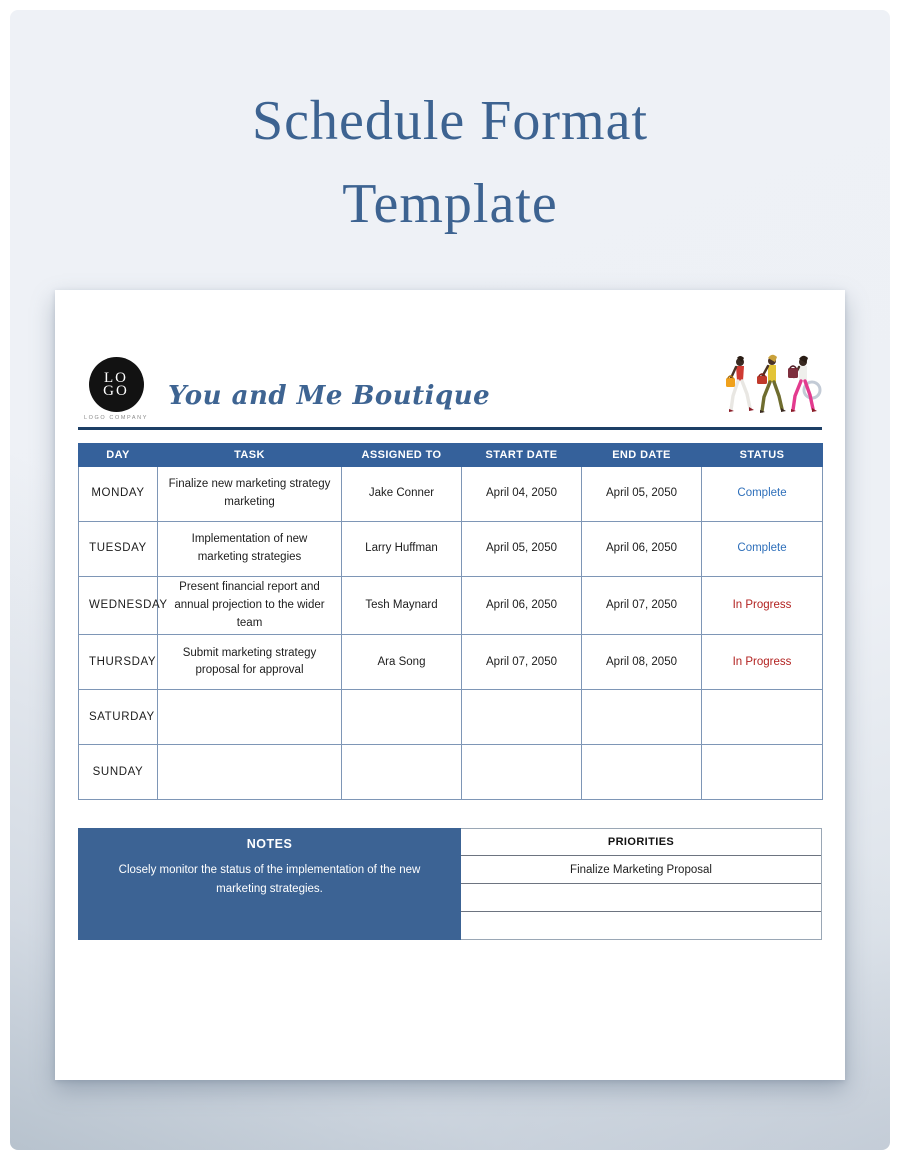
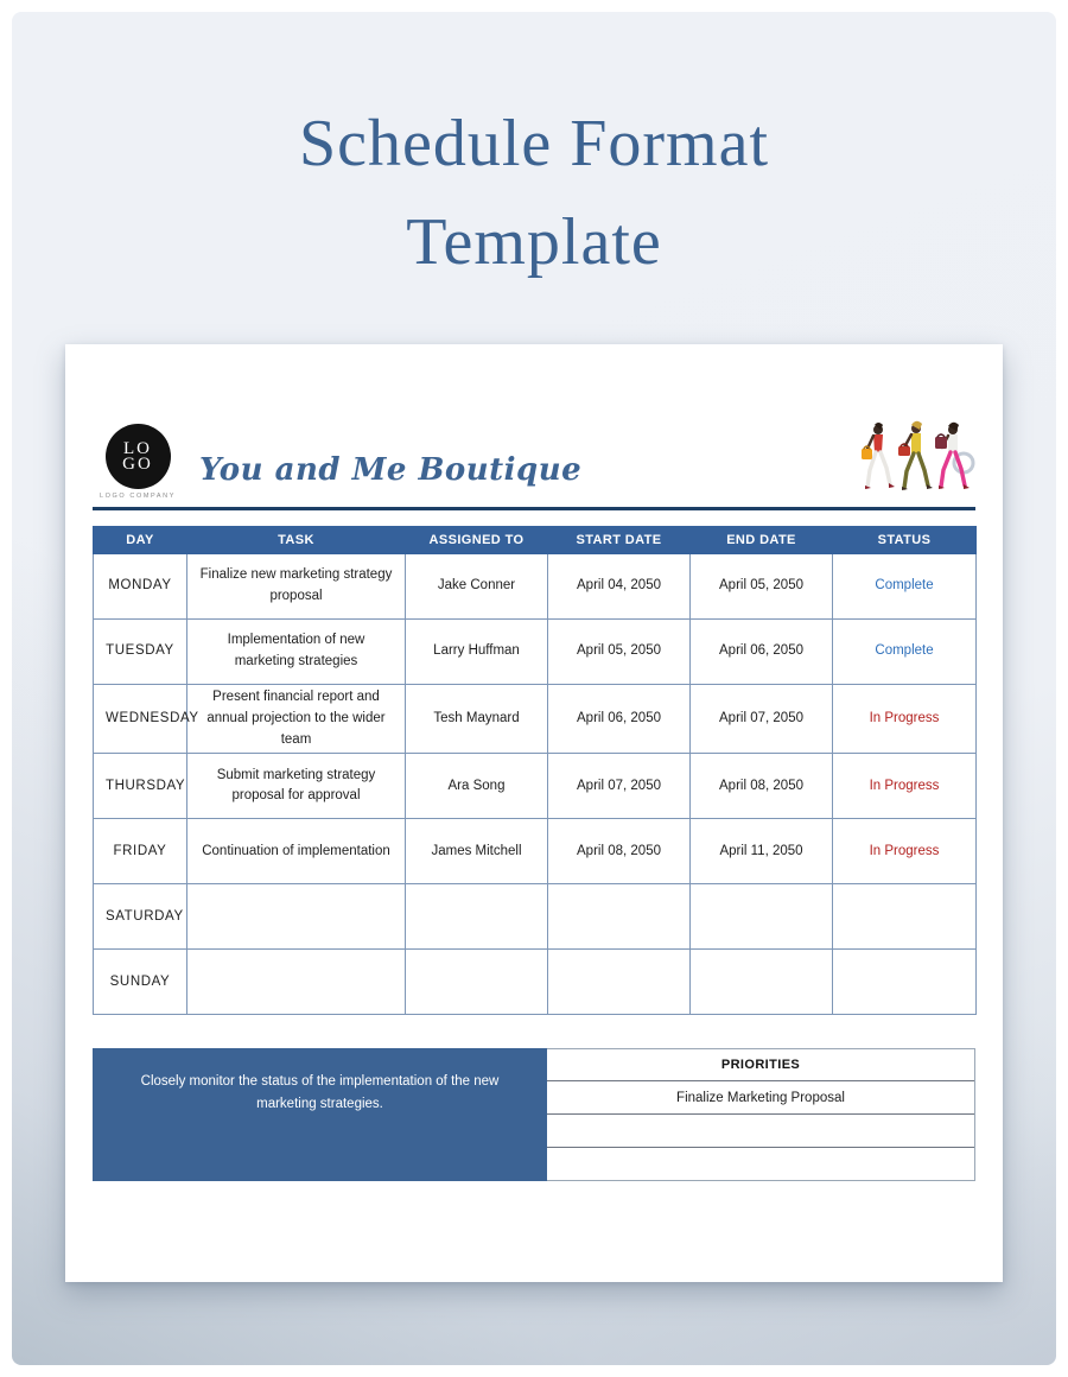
  Schedule Format
  Template
  LO
  GO
  You and Me Boutique
  DAY	TASK	ASSIGNED TO	START DATE	END DATE	STATUS
- MONDAY	Finalize new marketing strategy marketing	Jake Conner	April 04, 2050	April 05, 2050	Complete
+ MONDAY	Finalize new marketing strategy proposal	Jake Conner	April 04, 2050	April 05, 2050	Complete
  TUESDAY	Implementation of new marketing strategies	Larry Huffman	April 05, 2050	April 06, 2050	Complete
  WEDNESDAY	Present financial report and annual projection to the wider team	Tesh Maynard	April 06, 2050	April 07, 2050	In Progress
  THURSDAY	Submit marketing strategy proposal for approval	Ara Song	April 07, 2050	April 08, 2050	In Progress
+ FRIDAY	Continuation of implementation	James Mitchell	April 08, 2050	April 11, 2050	In Progress
  SATURDAY
  SUNDAY
- NOTES
  Closely monitor the status of the implementation of the new marketing strategies.
  PRIORITIES
  Finalize Marketing Proposal
